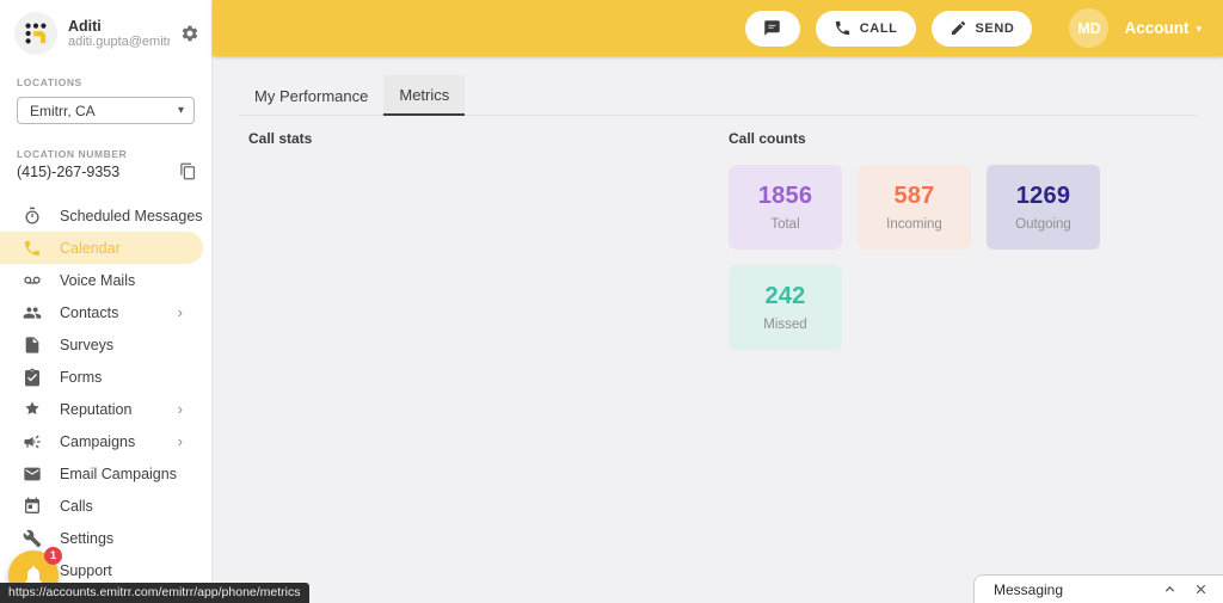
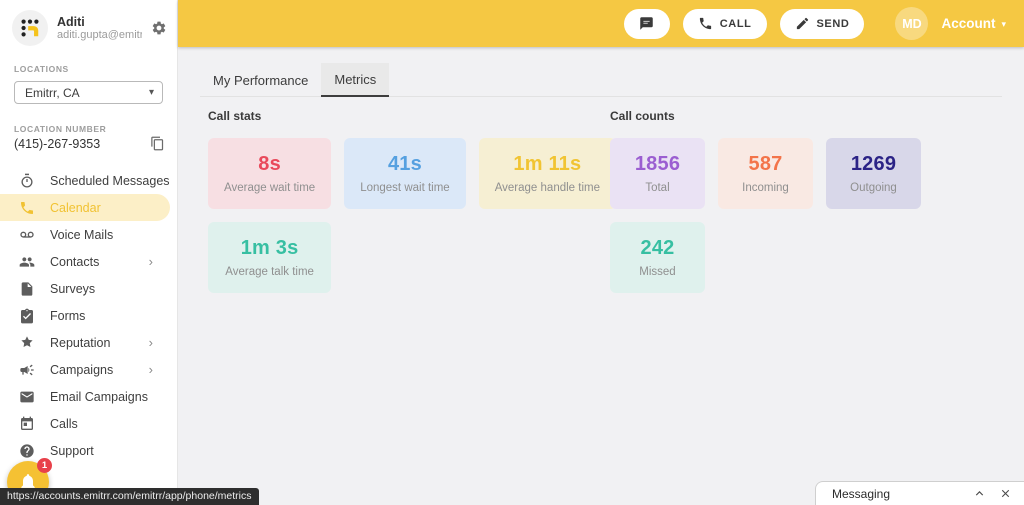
  Aditi
  aditi.gupta@emitr
  LOCATIONS
  Emitrr, CA
  ▾
  LOCATION NUMBER
  (415)-267-9353
  Scheduled Messages
  Calendar
  Voice Mails
  Contacts
  ›
  Surveys
  Forms
  Reputation
  ›
  Campaigns
  ›
  Email Campaigns
  Calls
- Settings
  Support
  1
  CALL
  SEND
  MD
  Account
  ▾
  My Performance
  Metrics
  Call stats
+ 8s
+ Average wait time
+ 41s
+ Longest wait time
+ 1m 11s
+ Average handle time
+ 1m 3s
+ Average talk time
  Call counts
  1856
  Total
  587
  Incoming
  1269
  Outgoing
  242
  Missed
  Messaging
  https://accounts.emitrr.com/emitrr/app/phone/metrics
